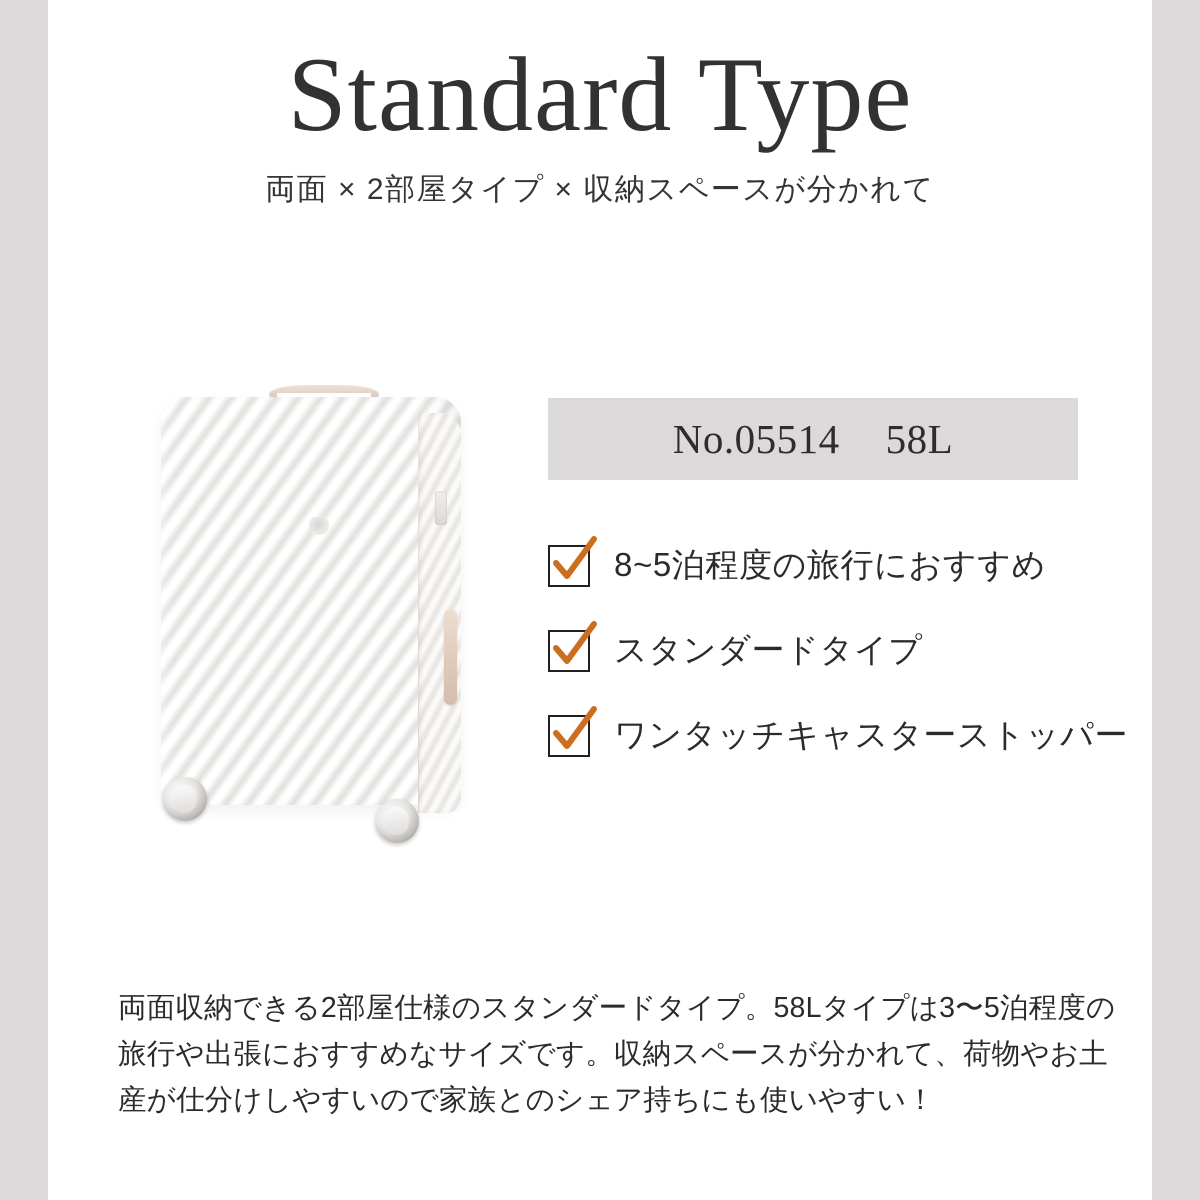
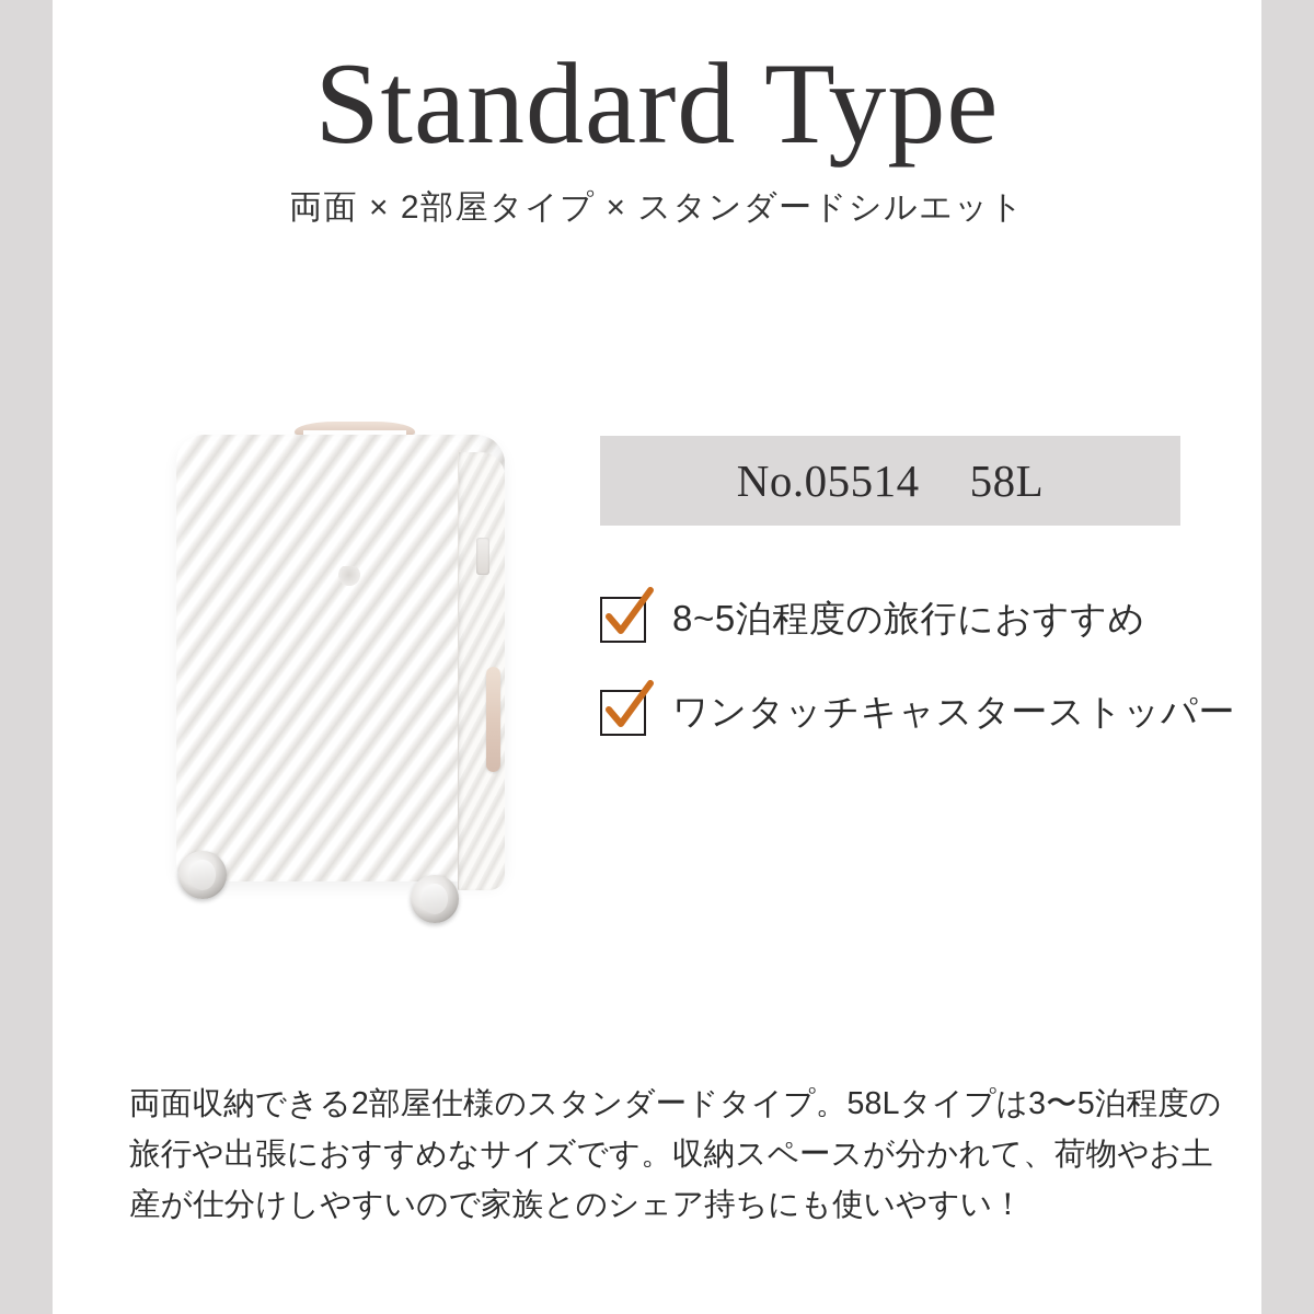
  Standard Type
- 両面 × 2部屋タイプ × 収納スペースが分かれて
+ 両面 × 2部屋タイプ × スタンダードシルエット
  No.05514
  58L
  8~5泊程度の旅行におすすめ
- スタンダードタイプ
  ワンタッチキャスターストッパー
  両面収納できる2部屋仕様のスタンダードタイプ。58Lタイプは3〜5泊程度の旅行や出張におすすめなサイズです。収納スペースが分かれて、荷物やお土産が仕分けしやすいので家族とのシェア持ちにも使いやすい！
